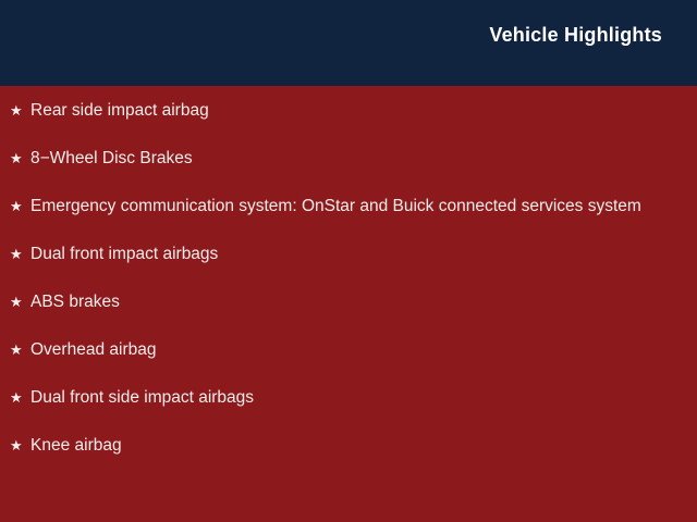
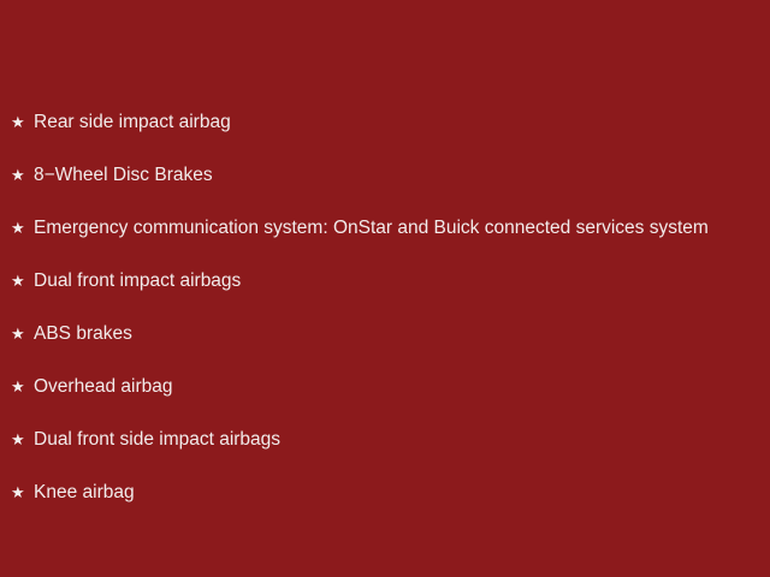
- Vehicle Highlights
  ★
  Rear side impact airbag
  ★
  8−Wheel Disc Brakes
  ★
  Emergency communication system: OnStar and Buick connected services system
  ★
  Dual front impact airbags
  ★
  ABS brakes
  ★
  Overhead airbag
  ★
  Dual front side impact airbags
  ★
  Knee airbag
